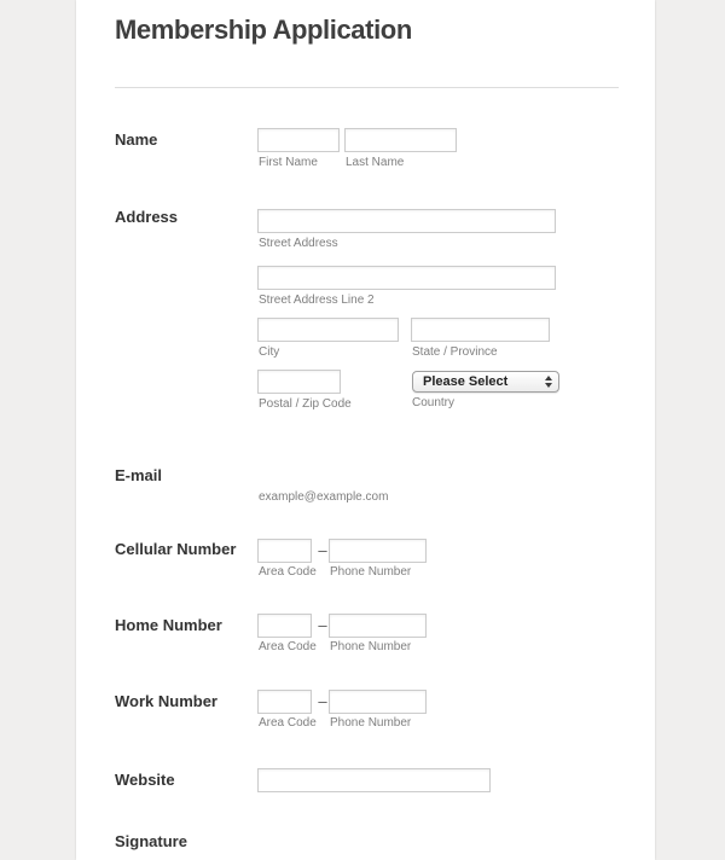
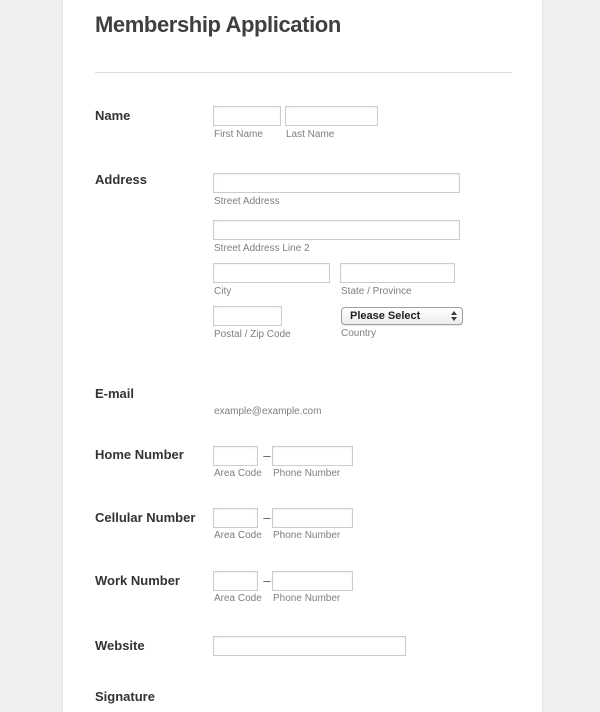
  Membership Application
  Name
  First Name
  Last Name
  Address
  Street Address
  Street Address Line 2
  City
  State / Province
  Please Select
  Postal / Zip Code
  Country
  E-mail
  example@example.com
- Cellular Number
+ Home Number
  –
  Area Code
  Phone Number
- Home Number
+ Cellular Number
  –
  Area Code
  Phone Number
  Work Number
  –
  Area Code
  Phone Number
  Website
  Signature
